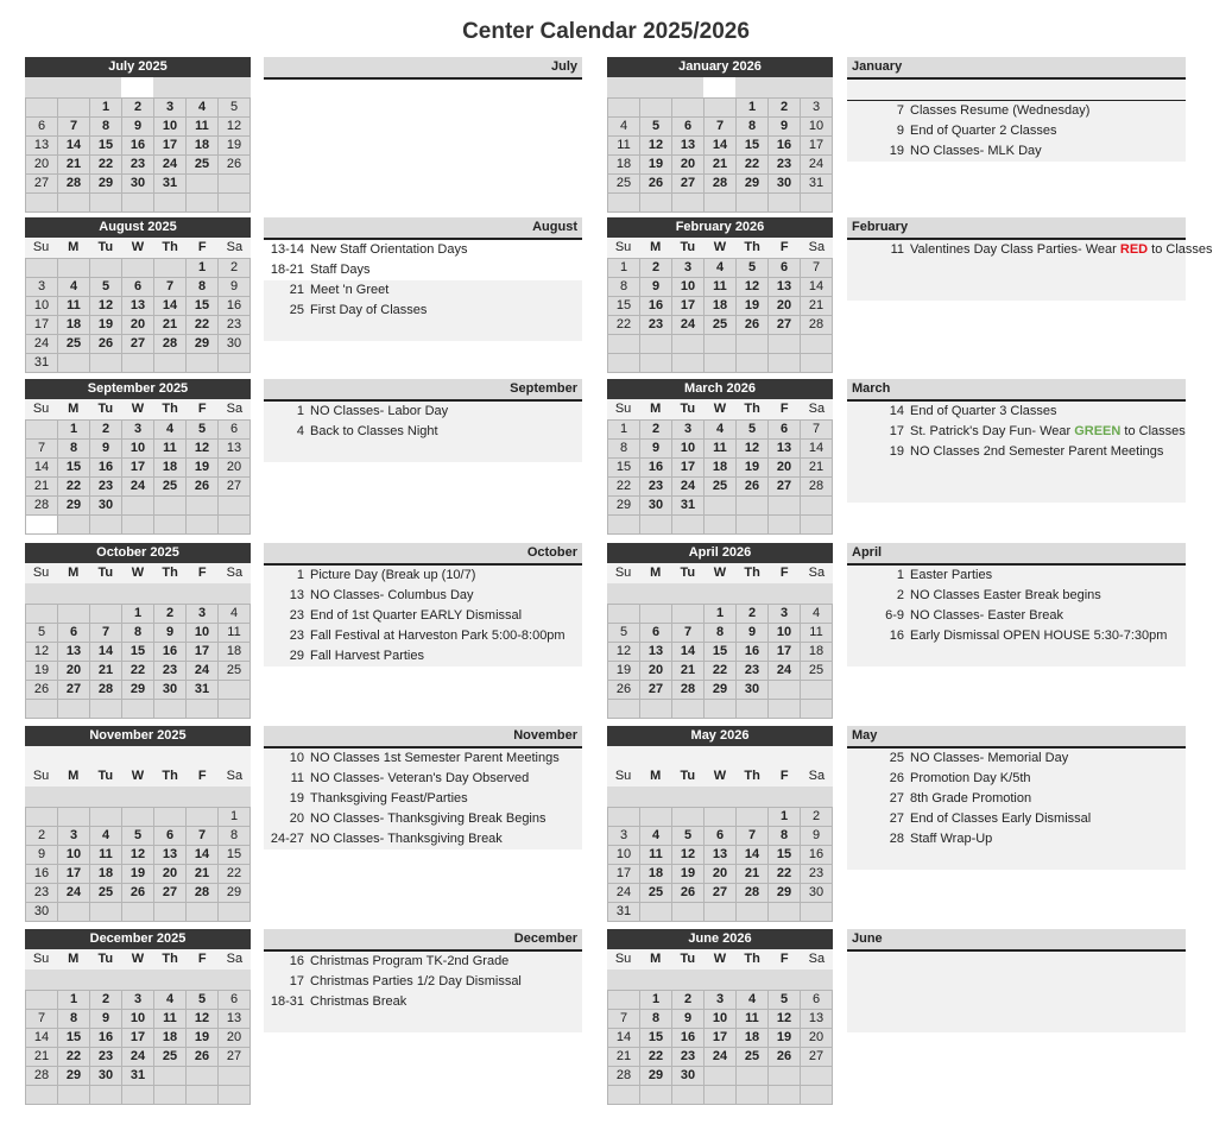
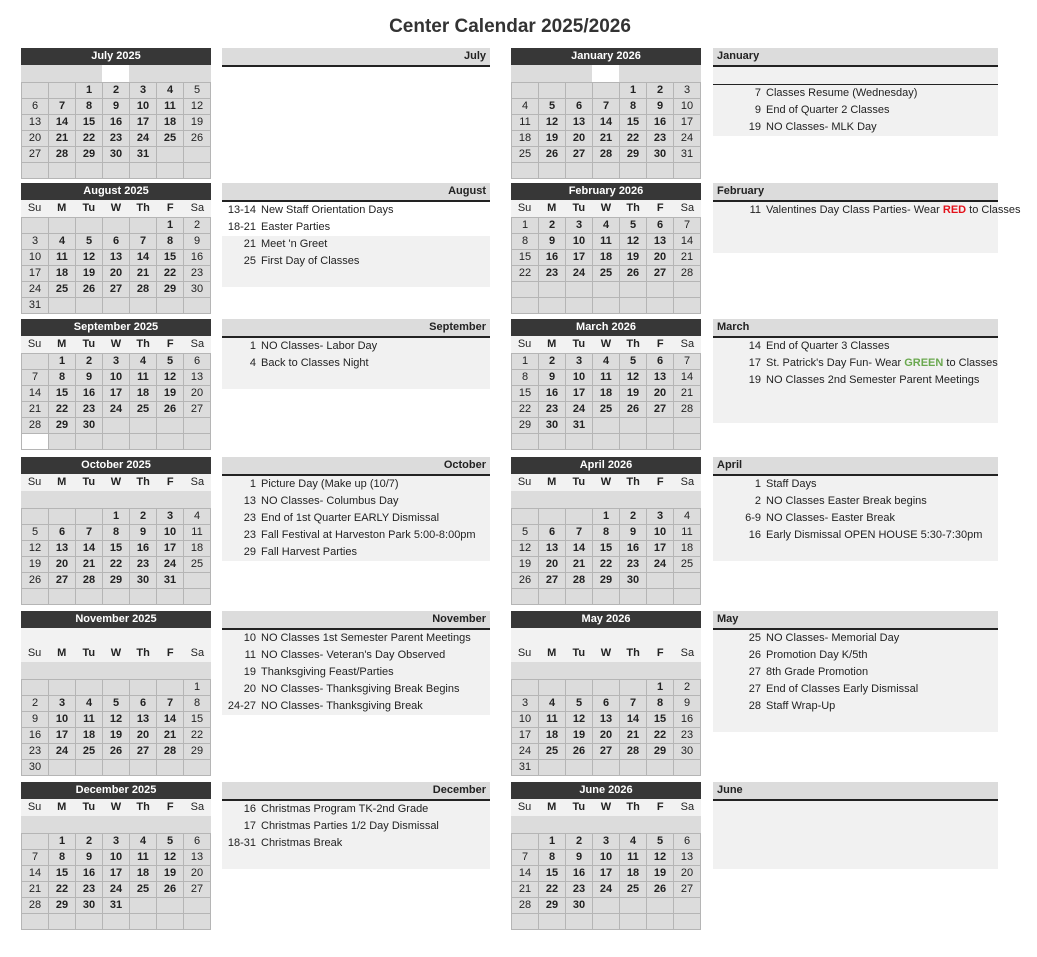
  Center Calendar 2025/2026
  July 2025
  		1	2	3	4	5
  6	7	8	9	10	11	12
  13	14	15	16	17	18	19
  20	21	22	23	24	25	26
  27	28	29	30	31
  July
  August 2025
  Su
  M
  Tu
  W
  Th
  F
  Sa
  					1	2
  3	4	5	6	7	8	9
  10	11	12	13	14	15	16
  17	18	19	20	21	22	23
  24	25	26	27	28	29	30
  31
  August
  13-14
  New Staff Orientation Days
  18-21
- Staff Days
+ Easter Parties
  21
  Meet 'n Greet
  25
  First Day of Classes
  September 2025
  Su
  M
  Tu
  W
  Th
  F
  Sa
  	1	2	3	4	5	6
  7	8	9	10	11	12	13
  14	15	16	17	18	19	20
  21	22	23	24	25	26	27
  28	29	30
  September
  1
  NO Classes- Labor Day
  4
  Back to Classes Night
  October 2025
  Su
  M
  Tu
  W
  Th
  F
  Sa
  			1	2	3	4
  5	6	7	8	9	10	11
  12	13	14	15	16	17	18
  19	20	21	22	23	24	25
  26	27	28	29	30	31
  October
  1
- Picture Day (Break up (10/7)
+ Picture Day (Make up (10/7)
  13
  NO Classes- Columbus Day
  23
  End of 1st Quarter EARLY Dismissal
  23
  Fall Festival at Harveston Park 5:00-8:00pm
  29
  Fall Harvest Parties
  November 2025
  Su
  M
  Tu
  W
  Th
  F
  Sa
  						1
  2	3	4	5	6	7	8
  9	10	11	12	13	14	15
  16	17	18	19	20	21	22
  23	24	25	26	27	28	29
  30
  November
  10
  NO Classes 1st Semester Parent Meetings
  11
  NO Classes- Veteran's Day Observed
  19
  Thanksgiving Feast/Parties
  20
  NO Classes- Thanksgiving Break Begins
  24-27
  NO Classes- Thanksgiving Break
  December 2025
  Su
  M
  Tu
  W
  Th
  F
  Sa
  	1	2	3	4	5	6
  7	8	9	10	11	12	13
  14	15	16	17	18	19	20
  21	22	23	24	25	26	27
  28	29	30	31
  December
  16
  Christmas Program TK-2nd Grade
  17
  Christmas Parties 1/2 Day Dismissal
  18-31
  Christmas Break
  January 2026
  				1	2	3
  4	5	6	7	8	9	10
  11	12	13	14	15	16	17
  18	19	20	21	22	23	24
  25	26	27	28	29	30	31
  January
  7
  Classes Resume (Wednesday)
  9
  End of Quarter 2 Classes
  19
  NO Classes- MLK Day
  February 2026
  Su
  M
  Tu
  W
  Th
  F
  Sa
  1	2	3	4	5	6	7
  8	9	10	11	12	13	14
  15	16	17	18	19	20	21
  22	23	24	25	26	27	28
  February
  11
  Valentines Day Class Parties- Wear RED to Classes
  March 2026
  Su
  M
  Tu
  W
  Th
  F
  Sa
  1	2	3	4	5	6	7
  8	9	10	11	12	13	14
  15	16	17	18	19	20	21
  22	23	24	25	26	27	28
  29	30	31
  March
  14
  End of Quarter 3 Classes
  17
  St. Patrick's Day Fun- Wear GREEN to Classes
  19
  NO Classes 2nd Semester Parent Meetings
  April 2026
  Su
  M
  Tu
  W
  Th
  F
  Sa
  			1	2	3	4
  5	6	7	8	9	10	11
  12	13	14	15	16	17	18
  19	20	21	22	23	24	25
  26	27	28	29	30
  April
  1
- Easter Parties
+ Staff Days
  2
  NO Classes Easter Break begins
  6-9
  NO Classes- Easter Break
  16
  Early Dismissal OPEN HOUSE 5:30-7:30pm
  May 2026
  Su
  M
  Tu
  W
  Th
  F
  Sa
  					1	2
  3	4	5	6	7	8	9
  10	11	12	13	14	15	16
  17	18	19	20	21	22	23
  24	25	26	27	28	29	30
  31
  May
  25
  NO Classes- Memorial Day
  26
  Promotion Day K/5th
  27
  8th Grade Promotion
  27
  End of Classes Early Dismissal
  28
  Staff Wrap-Up
  June 2026
  Su
  M
  Tu
  W
  Th
  F
  Sa
  	1	2	3	4	5	6
  7	8	9	10	11	12	13
  14	15	16	17	18	19	20
  21	22	23	24	25	26	27
  28	29	30
  June
